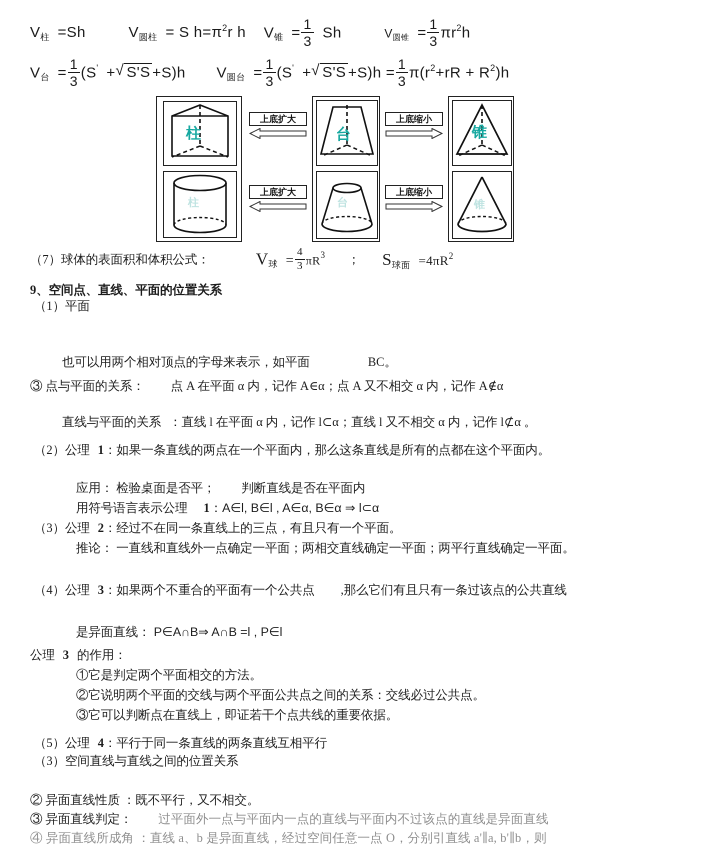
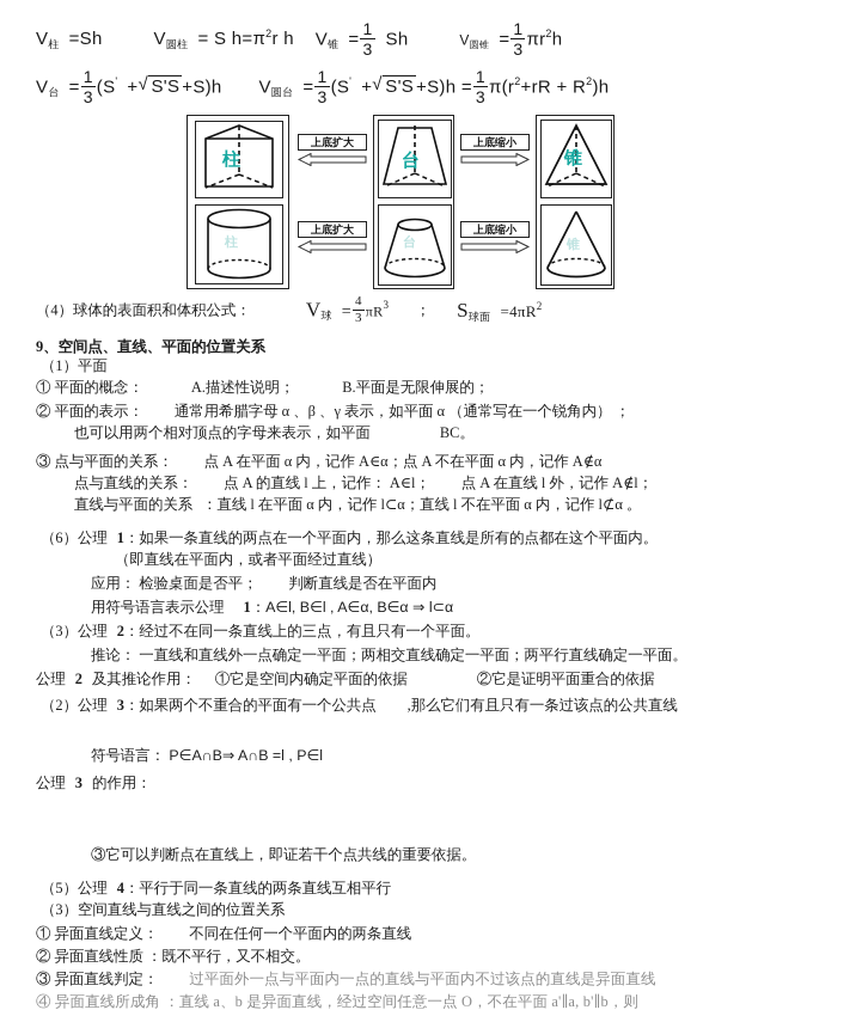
  V柱 =Sh V圆柱 = S h=π2r h V锥 =
  1
  3
  Sh V圆锥=
  1
  3
  πr2h
  V台 =
  1
  3
  (S' + S'S+S)h V圆台 =
  1
  3
  (S' + S'S+S)h =
  1
  3
  π(r2+rR + R2)h
  柱
  柱
  上底扩大
  上底扩大
  台
  台
  上底缩小
  上底缩小
  锥
  锥
- （7）球体的表面积和体积公式： V球 =
+ （4）球体的表面积和体积公式： V球 =
  4
  3
  πR3 ； S球面 =4πR2
  9、空间点、直线、平面的位置关系
  （1）平面
+ ① 平面的概念： A.描述性说明； B.平面是无限伸展的；
+ ② 平面的表示： 通常用希腊字母 α 、β 、γ 表示，如平面 α （通常写在一个锐角内） ；
  也可以用两个相对顶点的字母来表示，如平面 BC。
- ③ 点与平面的关系： 点 A 在平面 α 内，记作 A∈α；点 A 又不相交 α 内，记作 A∉α
+ ③ 点与平面的关系： 点 A 在平面 α 内，记作 A∈α；点 A 不在平面 α 内，记作 A∉α
+ 点与直线的关系： 点 A 的直线 l 上，记作： A∈l； 点 A 在直线 l 外，记作 A∉l；
- 直线与平面的关系 ：直线 l 在平面 α 内，记作 l⊂α；直线 l 又不相交 α 内，记作 l⊄α 。
+ 直线与平面的关系 ：直线 l 在平面 α 内，记作 l⊂α；直线 l 不在平面 α 内，记作 l⊄α 。
- （2）公理 1：如果一条直线的两点在一个平面内，那么这条直线是所有的点都在这个平面内。
+ （6）公理 1：如果一条直线的两点在一个平面内，那么这条直线是所有的点都在这个平面内。
+ （即直线在平面内，或者平面经过直线）
  应用： 检验桌面是否平； 判断直线是否在平面内
  用符号语言表示公理 1：A∈l, B∈l , A∈α, B∈α ⇒ l⊂α
  （3）公理 2：经过不在同一条直线上的三点，有且只有一个平面。
  推论： 一直线和直线外一点确定一平面；两相交直线确定一平面；两平行直线确定一平面。
+ 公理 2 及其推论作用： ①它是空间内确定平面的依据 ②它是证明平面重合的依据
- （4）公理 3：如果两个不重合的平面有一个公共点 ,那么它们有且只有一条过该点的公共直线
+ （2）公理 3：如果两个不重合的平面有一个公共点 ,那么它们有且只有一条过该点的公共直线
- 是异面直线： P∈A∩B⇒ A∩B =l , P∈l
+ 符号语言： P∈A∩B⇒ A∩B =l , P∈l
  公理 3 的作用：
- ①它是判定两个平面相交的方法。
- ②它说明两个平面的交线与两个平面公共点之间的关系：交线必过公共点。
  ③它可以判断点在直线上，即证若干个点共线的重要依据。
  （5）公理 4：平行于同一条直线的两条直线互相平行
  （3）空间直线与直线之间的位置关系
+ ① 异面直线定义： 不同在任何一个平面内的两条直线
  ② 异面直线性质 ：既不平行，又不相交。
  ③ 异面直线判定： 过平面外一点与平面内一点的直线与平面内不过该点的直线是异面直线
- ④ 异面直线所成角 ：直线 a、b 是异面直线，经过空间任意一点 O，分别引直线 a'∥a, b'∥b，则
+ ④ 异面直线所成角 ：直线 a、b 是异面直线，经过空间任意一点 O，不在平面 a'∥a, b'∥b，则
